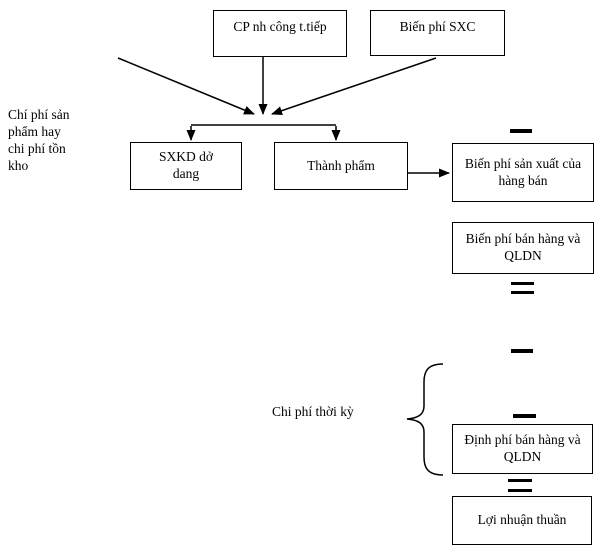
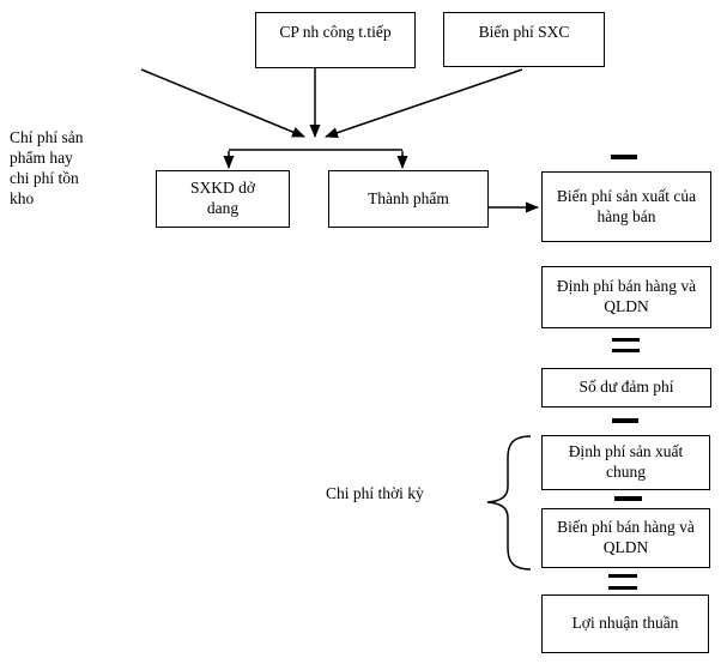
  CP nh công t.tiếp
  Biến phí SXC
  SXKD dở dang
  Thành phẩm
  Chí phí sản
  phẩm hay
  chi phí tồn
  kho
  Chi phí thời kỳ
  Biến phí sản xuất của hàng bán
- Biến phí bán hàng và QLDN
+ Định phí bán hàng và QLDN
+ Số dư đảm phí
+ Định phí sản xuất chung
- Định phí bán hàng và QLDN
+ Biến phí bán hàng và QLDN
  Lợi nhuận thuần
